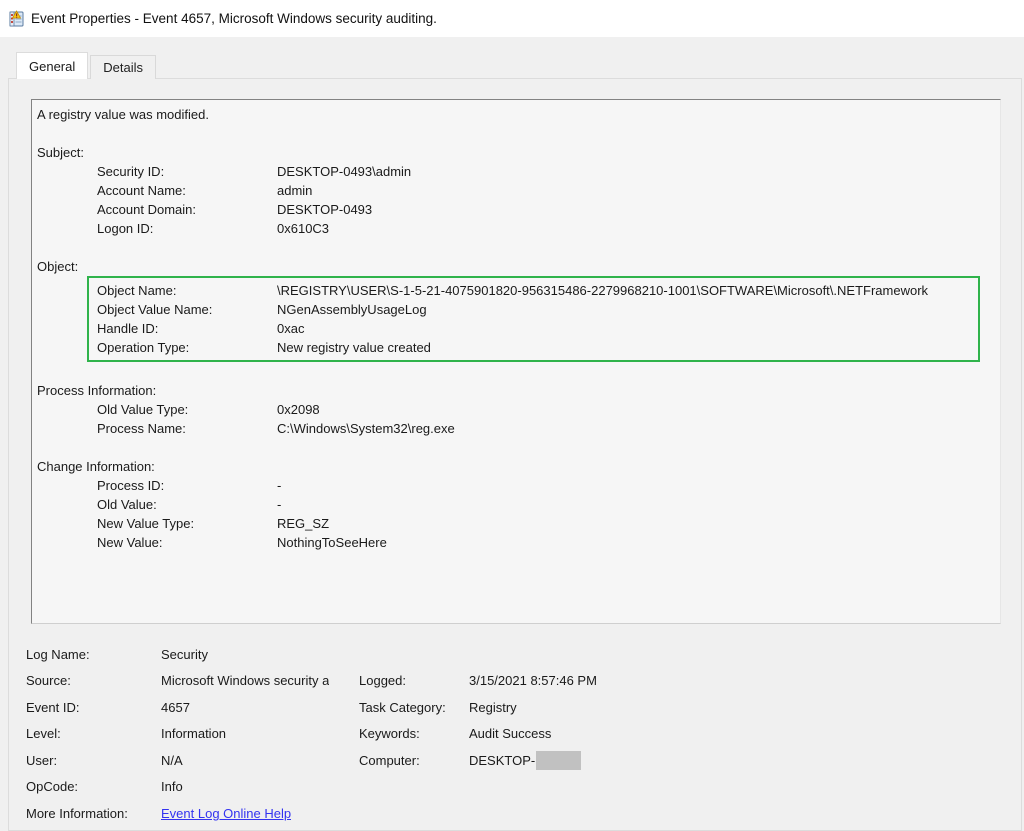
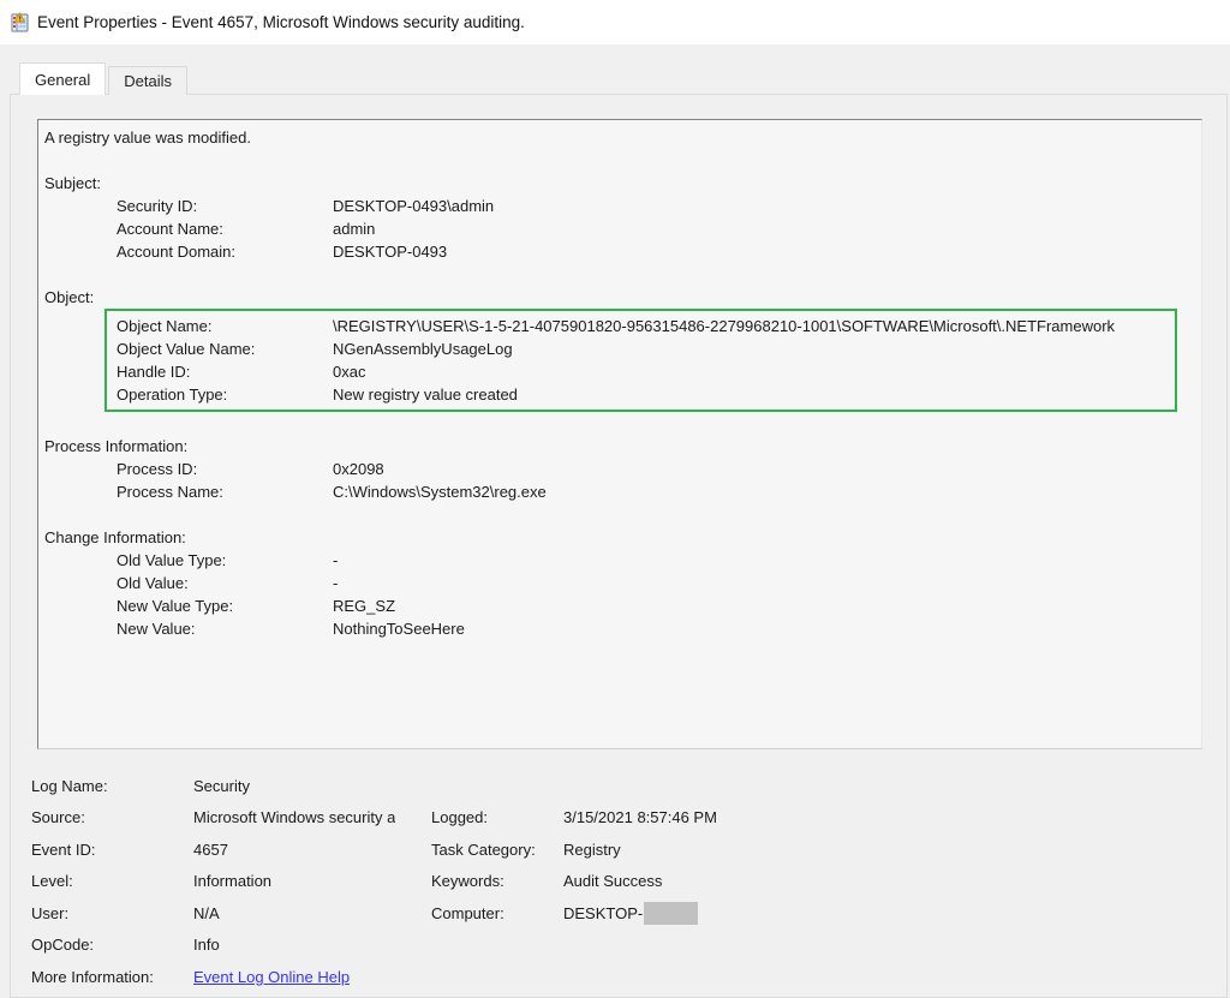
  Event Properties - Event 4657, Microsoft Windows security auditing.
  General
  Details
  A registry value was modified.
  Subject:
  Security ID:
  DESKTOP-0493\admin
  Account Name:
  admin
  Account Domain:
  DESKTOP-0493
- Logon ID:
- 0x610C3
  Object:
  Object Name:
  \REGISTRY\USER\S-1-5-21-4075901820-956315486-2279968210-1001\SOFTWARE\Microsoft\.NETFramework
  Object Value Name:
  NGenAssemblyUsageLog
  Handle ID:
  0xac
  Operation Type:
  New registry value created
  Process Information:
- Old Value Type:
+ Process ID:
  0x2098
  Process Name:
  C:\Windows\System32\reg.exe
  Change Information:
- Process ID:
+ Old Value Type:
  -
  Old Value:
  -
  New Value Type:
  REG_SZ
  New Value:
  NothingToSeeHere
  Log Name:
  Security
  Source:
  Microsoft Windows security a
  Event ID:
  4657
  Level:
  Information
  User:
  N/A
  OpCode:
  Info
  More Information:
  Event Log Online Help
  Logged:
  3/15/2021 8:57:46 PM
  Task Category:
  Registry
  Keywords:
  Audit Success
  Computer:
  DESKTOP-
